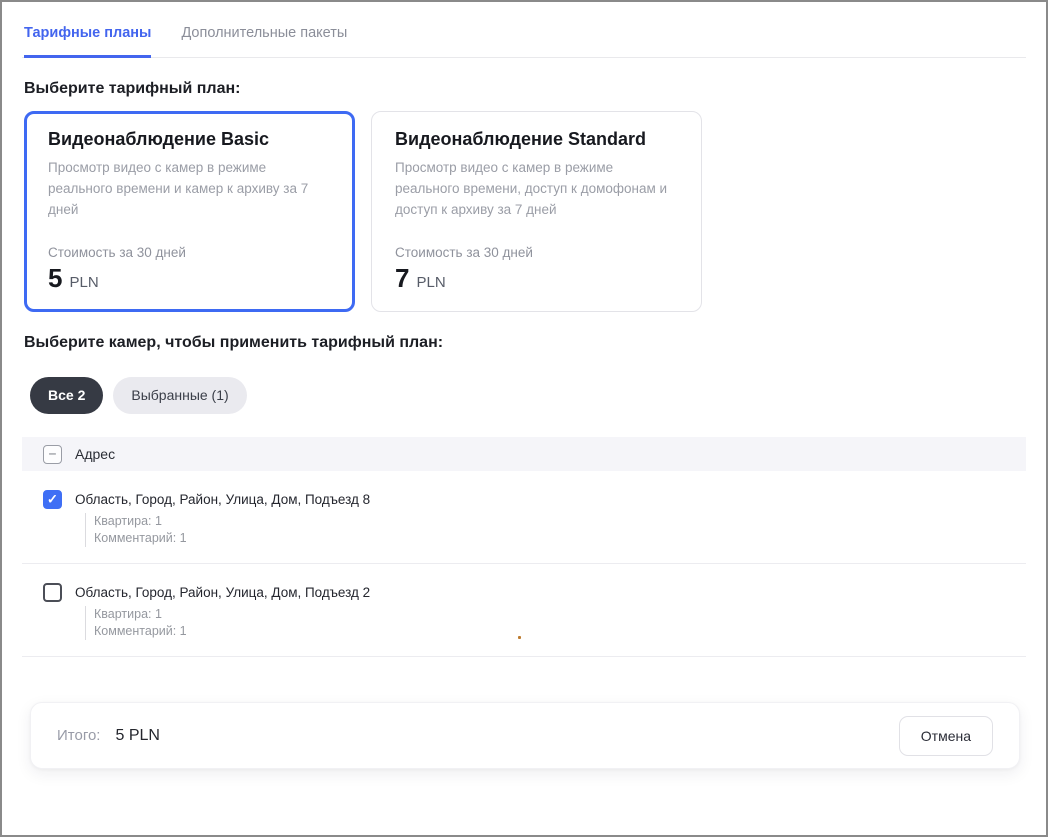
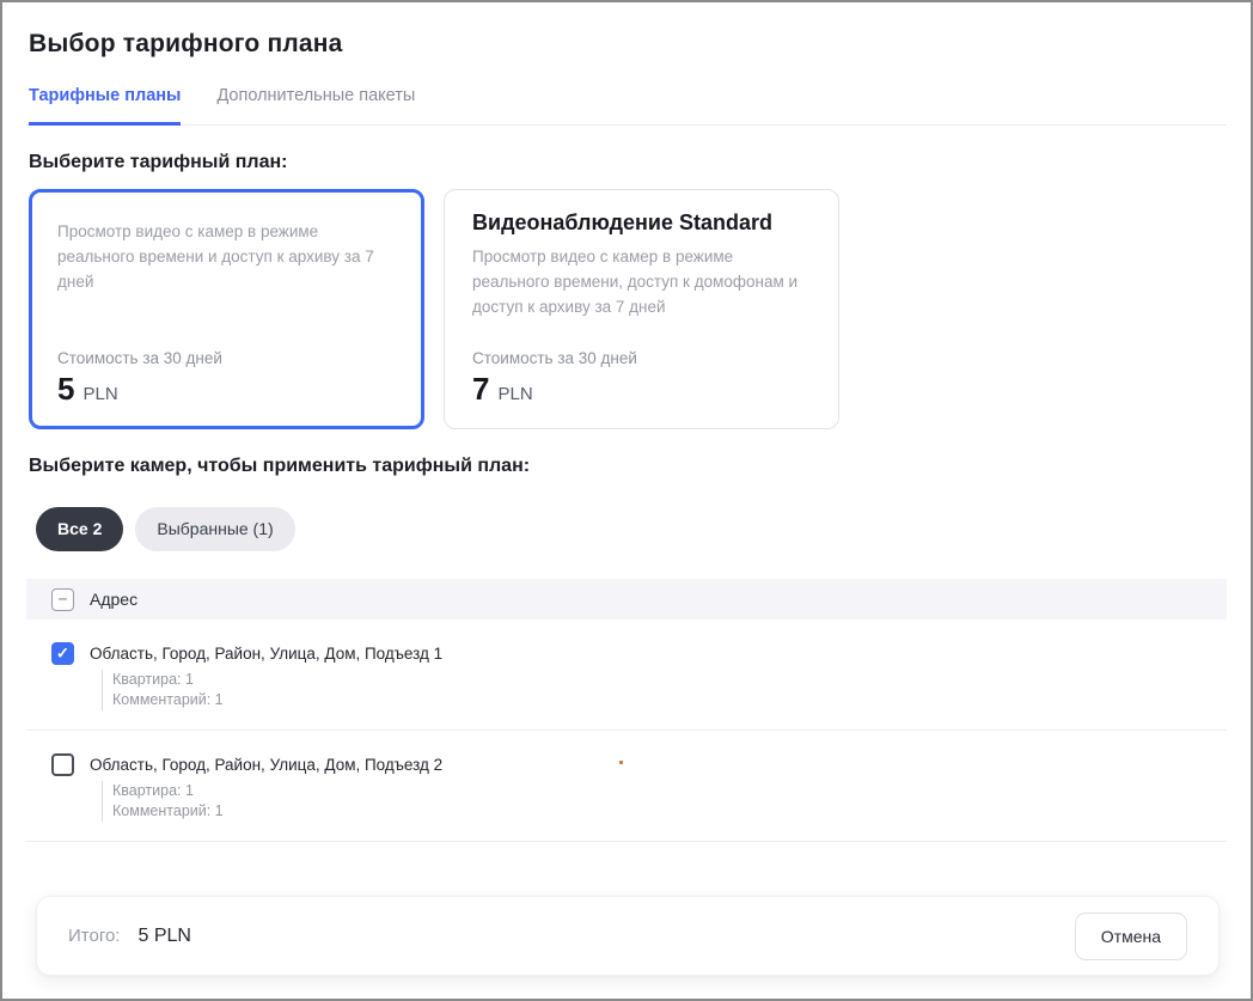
+ Выбор тарифного плана
  Тарифные планы
  Дополнительные пакеты
  Выберите тарифный план:
- Видеонаблюдение Basic
- Просмотр видео с камер в режиме реального времени и камер к архиву за 7 дней
+ Просмотр видео с камер в режиме реального времени и доступ к архиву за 7 дней
  Стоимость за 30 дней
  5
  PLN
  Видеонаблюдение Standard
  Просмотр видео с камер в режиме реального времени, доступ к домофонам и доступ к архиву за 7 дней
  Стоимость за 30 дней
  7
  PLN
  Выберите камер, чтобы применить тарифный план:
  Все 2
  Выбранные (1)
  −
  Адрес
  ✓
- Область, Город, Район, Улица, Дом, Подъезд 8
+ Область, Город, Район, Улица, Дом, Подъезд 1
  Квартира: 1
  Комментарий: 1
  Область, Город, Район, Улица, Дом, Подъезд 2
  Квартира: 1
  Комментарий: 1
  Итого:
  5 PLN
  Отмена
